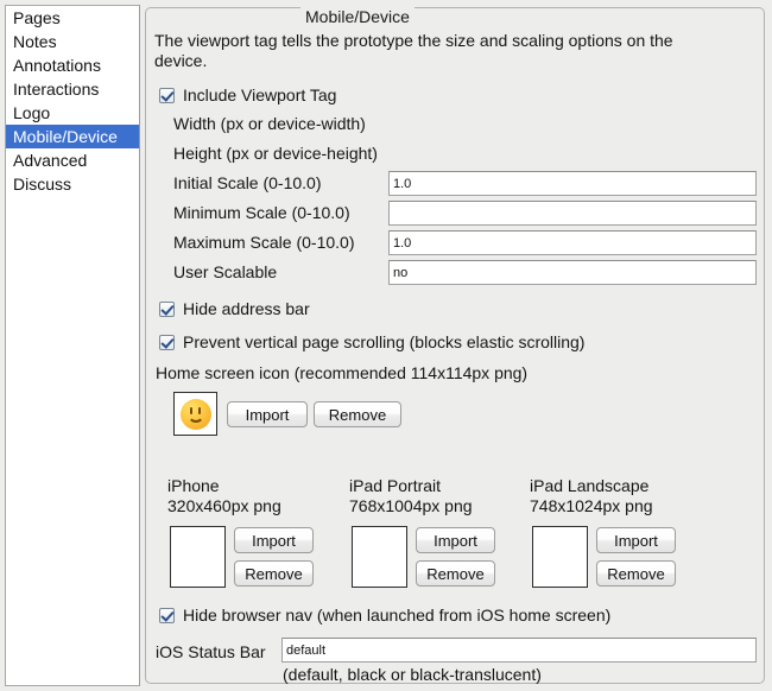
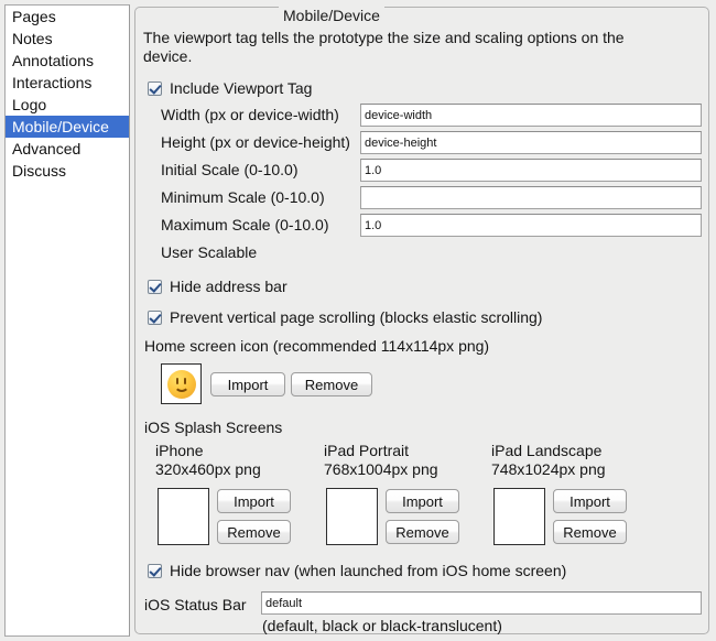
  Pages
  Notes
  Annotations
  Interactions
  Logo
  Mobile/Device
  Advanced
  Discuss
  Mobile/Device
  The viewport tag tells the prototype the size and scaling options on the device.
  Include Viewport Tag
  Width (px or device-width)
+ device-width
  Height (px or device-height)
+ device-height
  Initial Scale (0-10.0)
  1.0
  Minimum Scale (0-10.0)
  Maximum Scale (0-10.0)
  1.0
  User Scalable
- no
  Hide address bar
  Prevent vertical page scrolling (blocks elastic scrolling)
  Home screen icon (recommended 114x114px png)
  Import
  Remove
+ iOS Splash Screens
  iPhone
  320x460px png
  Import
  Remove
  iPad Portrait
  768x1004px png
  Import
  Remove
  iPad Landscape
  748x1024px png
  Import
  Remove
  Hide browser nav (when launched from iOS home screen)
  iOS Status Bar
  default
  (default, black or black-translucent)
